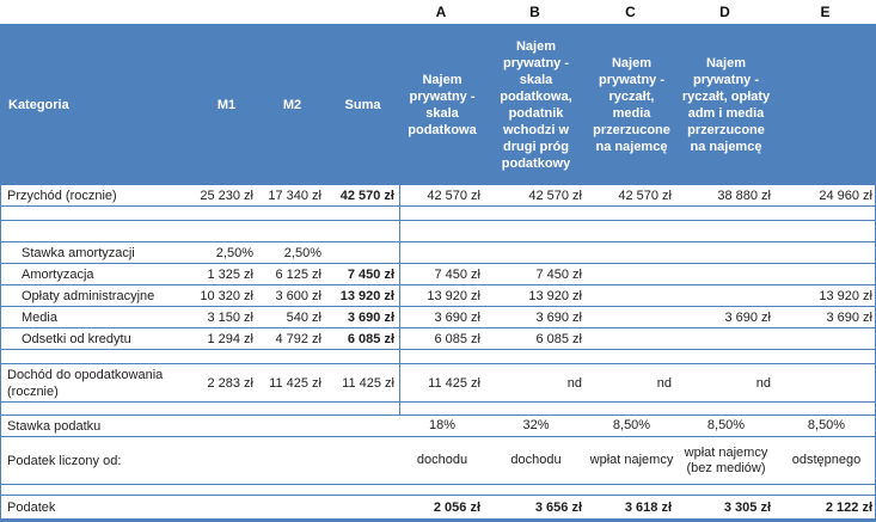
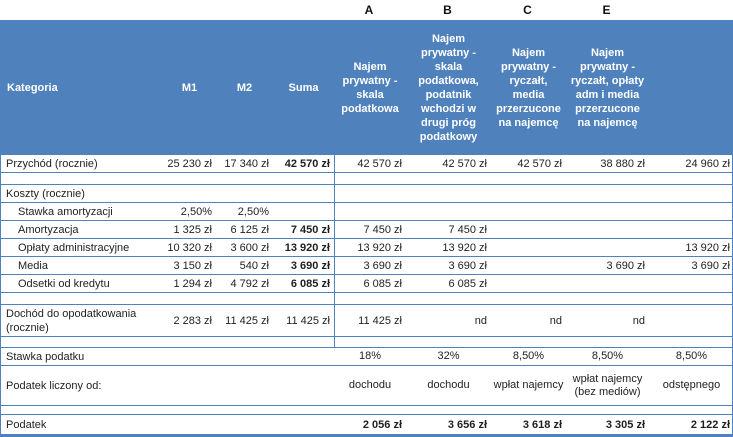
  A
  B
  C
- D
  E
  Kategoria
  M1
  M2
  Suma
  Najem prywatny - skala podatkowa
  Najem prywatny - skala podatkowa, podatnik wchodzi w drugi próg podatkowy
  Najem prywatny - ryczałt, media przerzucone na najemcę
  Najem prywatny - ryczałt, opłaty adm i media przerzucone na najemcę
  Przychód (rocznie)
  25 230 zł
  17 340 zł
  42 570 zł
  42 570 zł
  42 570 zł
  42 570 zł
  38 880 zł
  24 960 zł
+ Koszty (rocznie)
  Stawka amortyzacji
  2,50%
  2,50%
  Amortyzacja
  1 325 zł
  6 125 zł
  7 450 zł
  7 450 zł
  7 450 zł
  Opłaty administracyjne
  10 320 zł
  3 600 zł
  13 920 zł
  13 920 zł
  13 920 zł
  13 920 zł
  Media
  3 150 zł
  540 zł
  3 690 zł
  3 690 zł
  3 690 zł
  3 690 zł
  3 690 zł
  Odsetki od kredytu
  1 294 zł
  4 792 zł
  6 085 zł
  6 085 zł
  6 085 zł
  Dochód do opodatkowania (rocznie)
  2 283 zł
  11 425 zł
  11 425 zł
  11 425 zł
  nd
  nd
  nd
  Stawka podatku
  18%
  32%
  8,50%
  8,50%
  8,50%
  Podatek liczony od:
  dochodu
  dochodu
  wpłat najemcy
  wpłat najemcy (bez mediów)
  odstępnego
  Podatek
  2 056 zł
  3 656 zł
  3 618 zł
  3 305 zł
  2 122 zł
